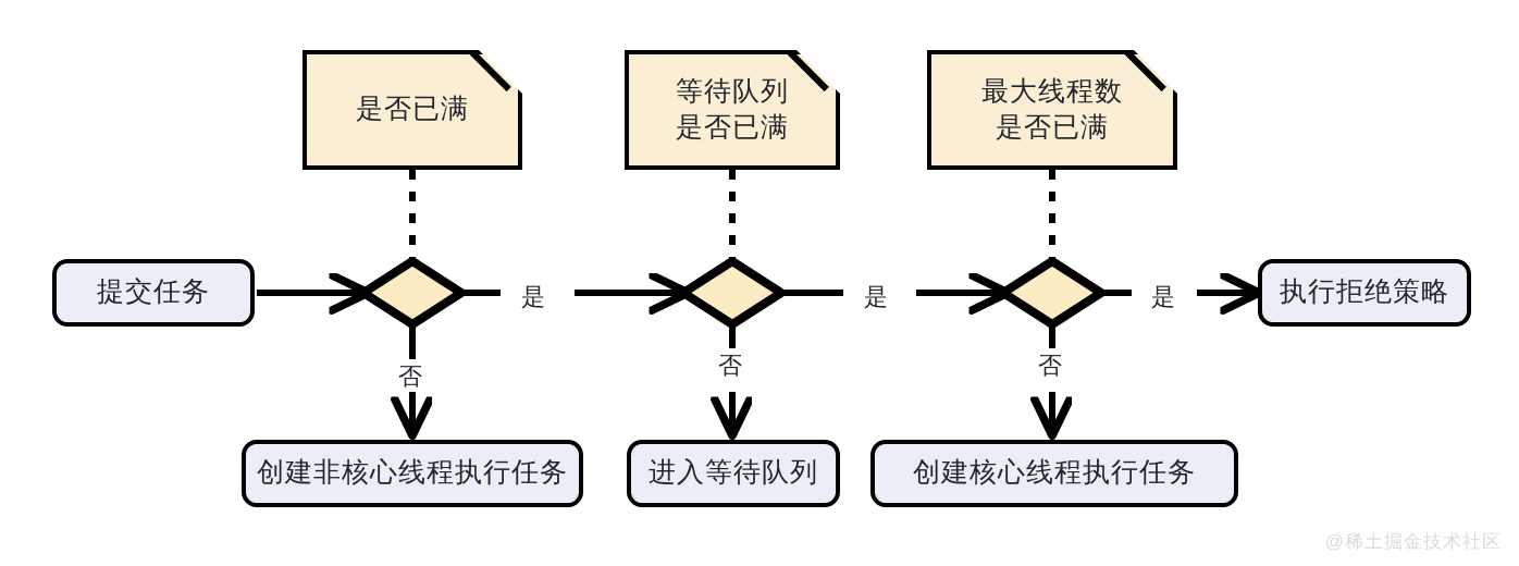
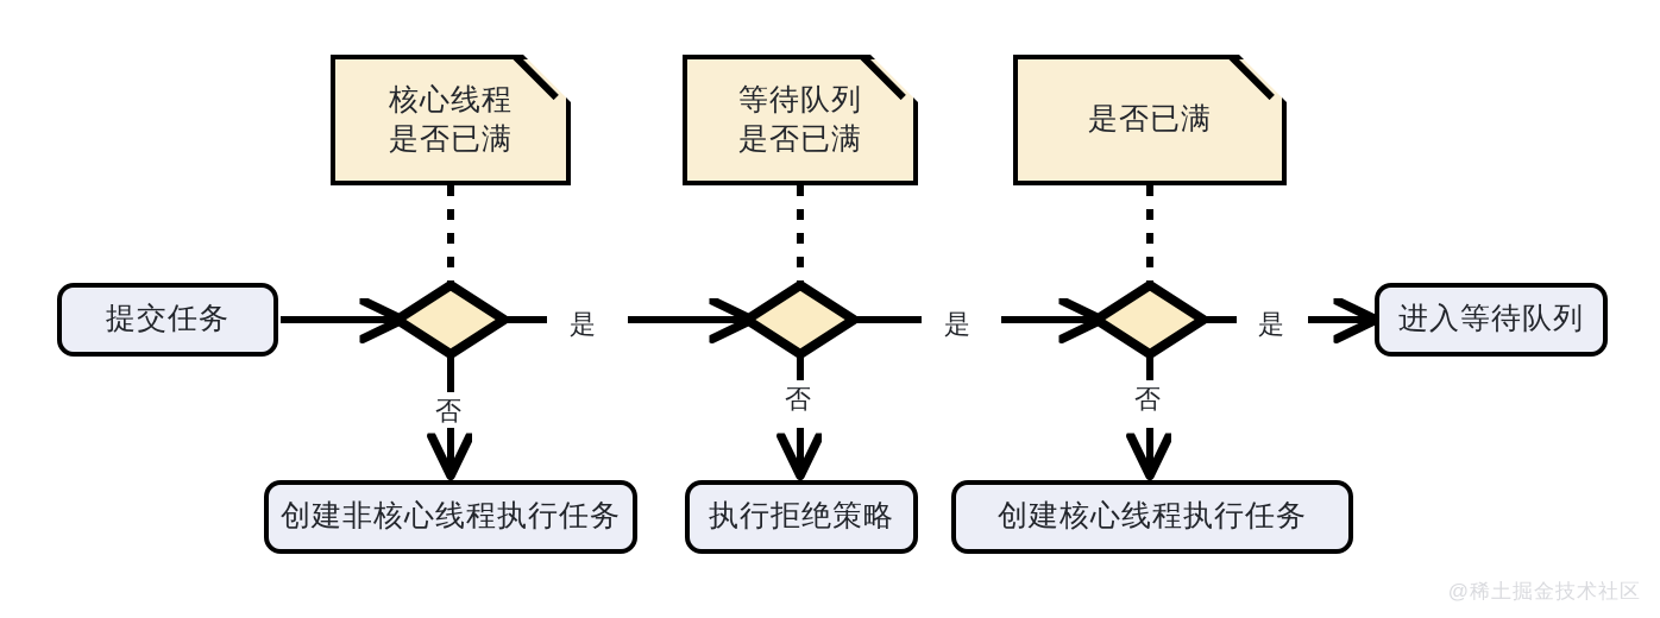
+ 核心线程
  是否已满
  等待队列
  是否已满
- 最大线程数
  是否已满
  提交任务
- 执行拒绝策略
+ 进入等待队列
  创建非核心线程执行任务
- 进入等待队列
+ 执行拒绝策略
  创建核心线程执行任务
  是
  是
  是
  否
  否
  否
  @稀土掘金技术社区
